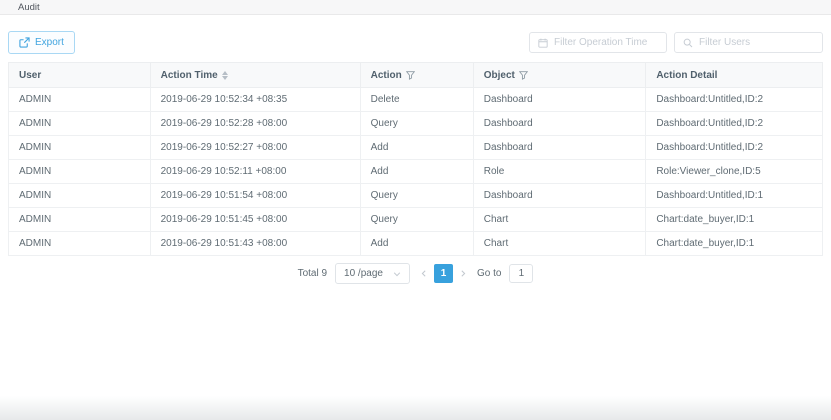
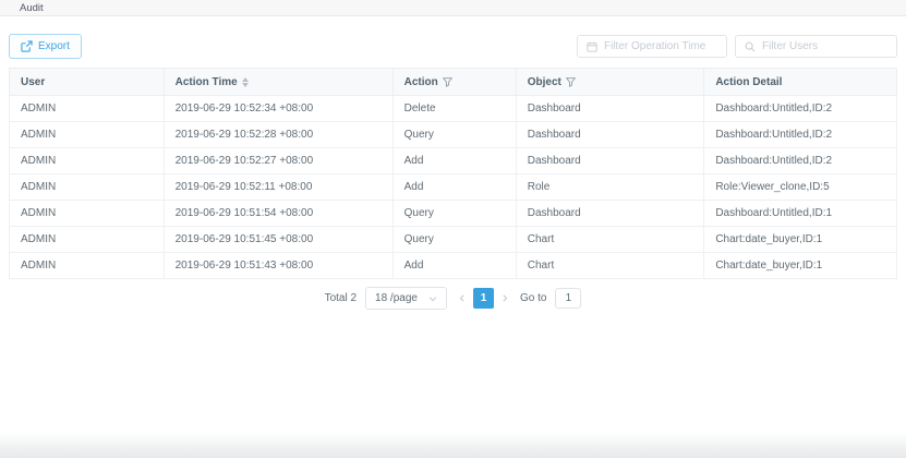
  Audit
  Export
  Filter Operation Time
  Filter Users
  User	Action Time	Action	Object	Action Detail
- ADMIN	2019-06-29 10:52:34 +08:35	Delete	Dashboard	Dashboard:Untitled,ID:2
+ ADMIN	2019-06-29 10:52:34 +08:00	Delete	Dashboard	Dashboard:Untitled,ID:2
  ADMIN	2019-06-29 10:52:28 +08:00	Query	Dashboard	Dashboard:Untitled,ID:2
  ADMIN	2019-06-29 10:52:27 +08:00	Add	Dashboard	Dashboard:Untitled,ID:2
  ADMIN	2019-06-29 10:52:11 +08:00	Add	Role	Role:Viewer_clone,ID:5
  ADMIN	2019-06-29 10:51:54 +08:00	Query	Dashboard	Dashboard:Untitled,ID:1
  ADMIN	2019-06-29 10:51:45 +08:00	Query	Chart	Chart:date_buyer,ID:1
  ADMIN	2019-06-29 10:51:43 +08:00	Add	Chart	Chart:date_buyer,ID:1
- Total 9
+ Total 2
- 10 /page
+ 18 /page
  1
  Go to
  1
